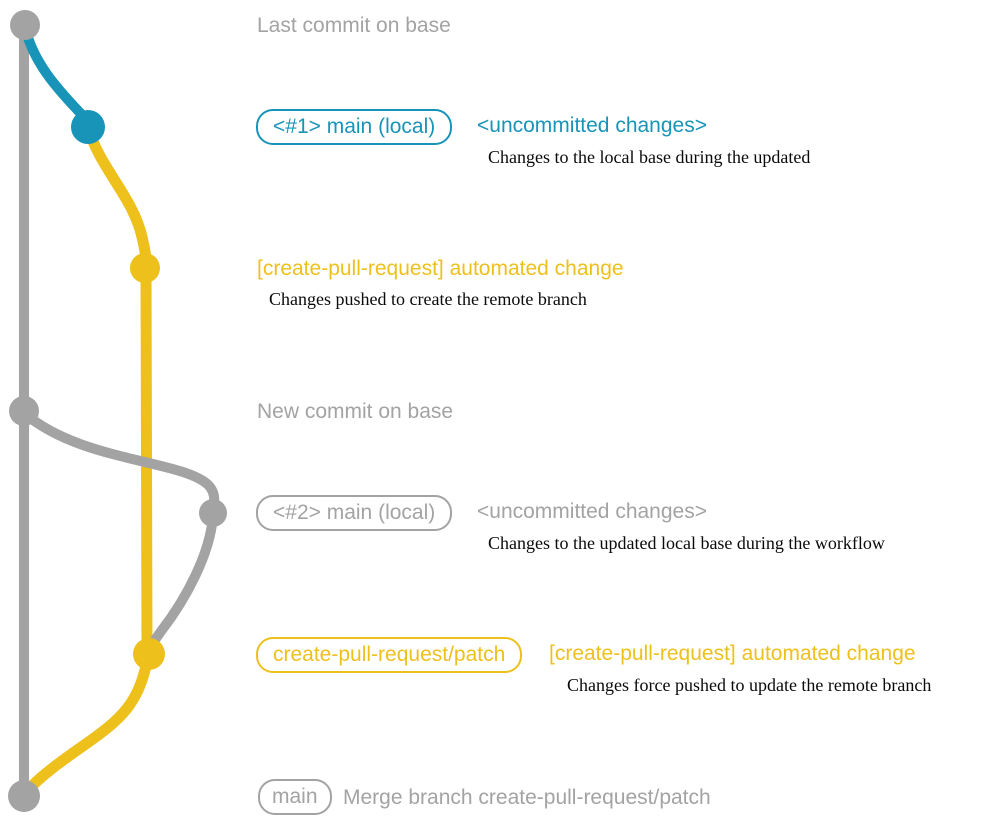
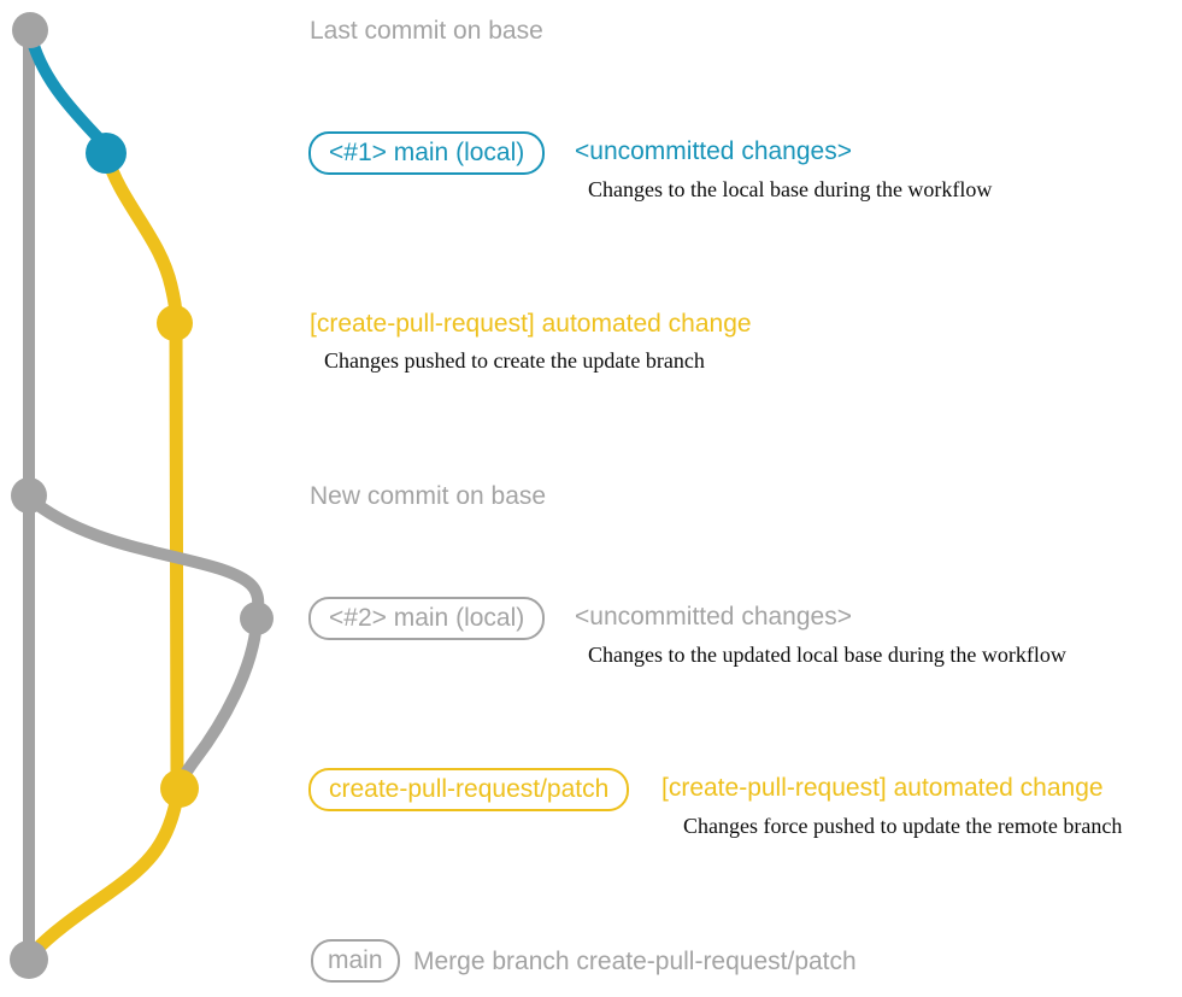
  Last commit on base
  <#1> main (local)
  <uncommitted changes>
- Changes to the local base during the updated
+ Changes to the local base during the workflow
  [create-pull-request] automated change
- Changes pushed to create the remote branch
+ Changes pushed to create the update branch
  New commit on base
  <#2> main (local)
  <uncommitted changes>
  Changes to the updated local base during the workflow
  create-pull-request/patch
  [create-pull-request] automated change
  Changes force pushed to update the remote branch
  main
  Merge branch create-pull-request/patch
